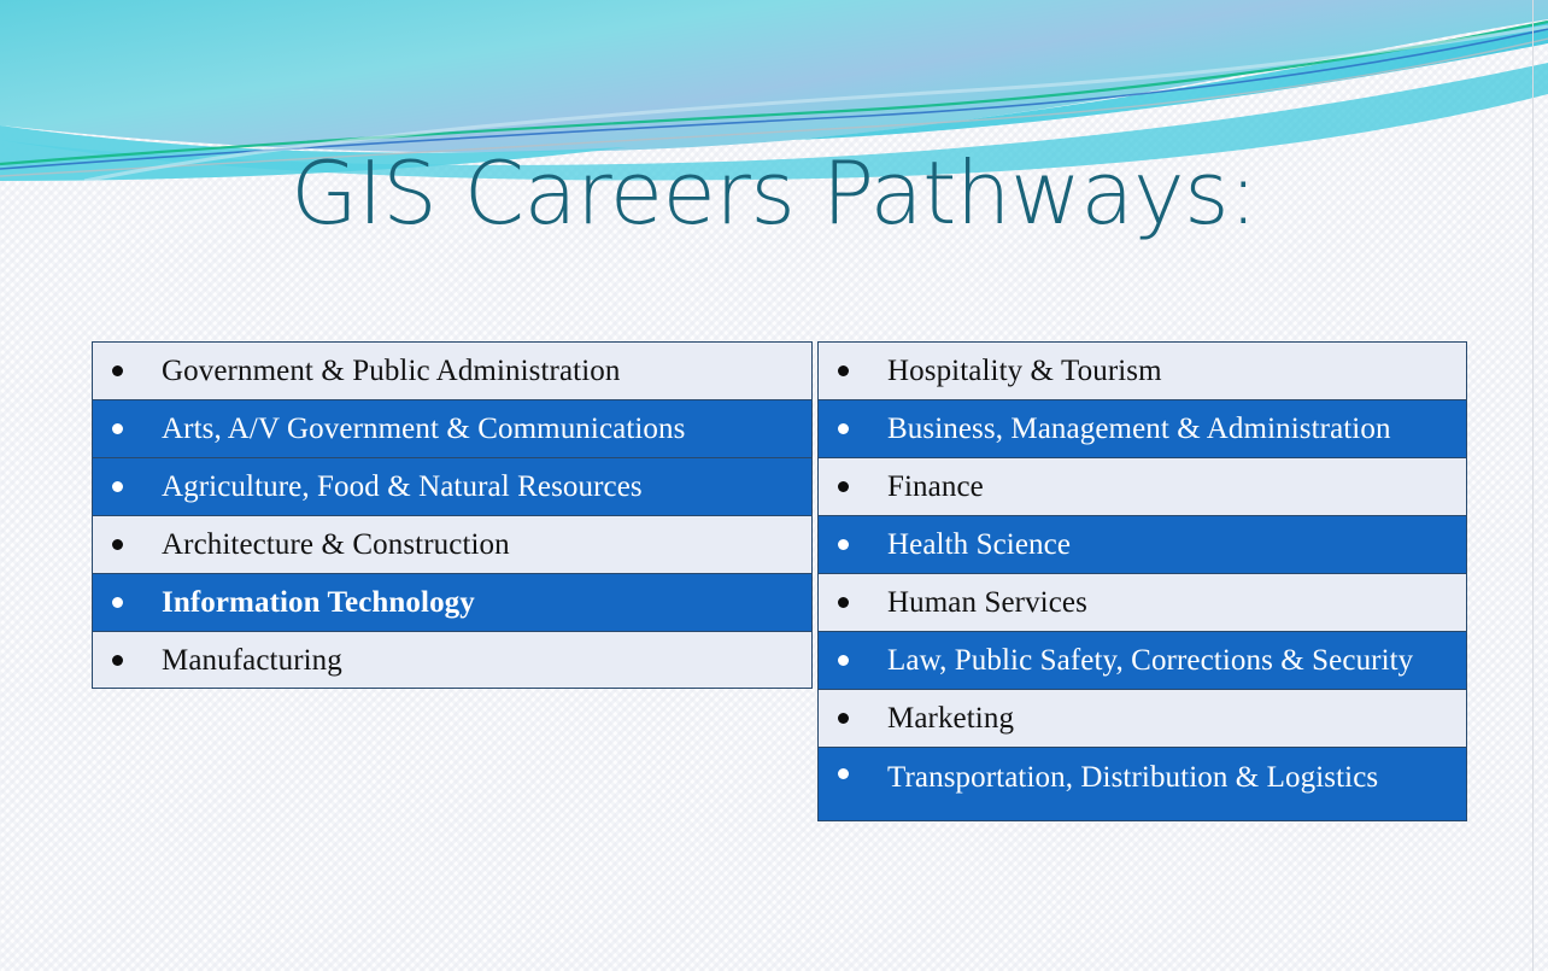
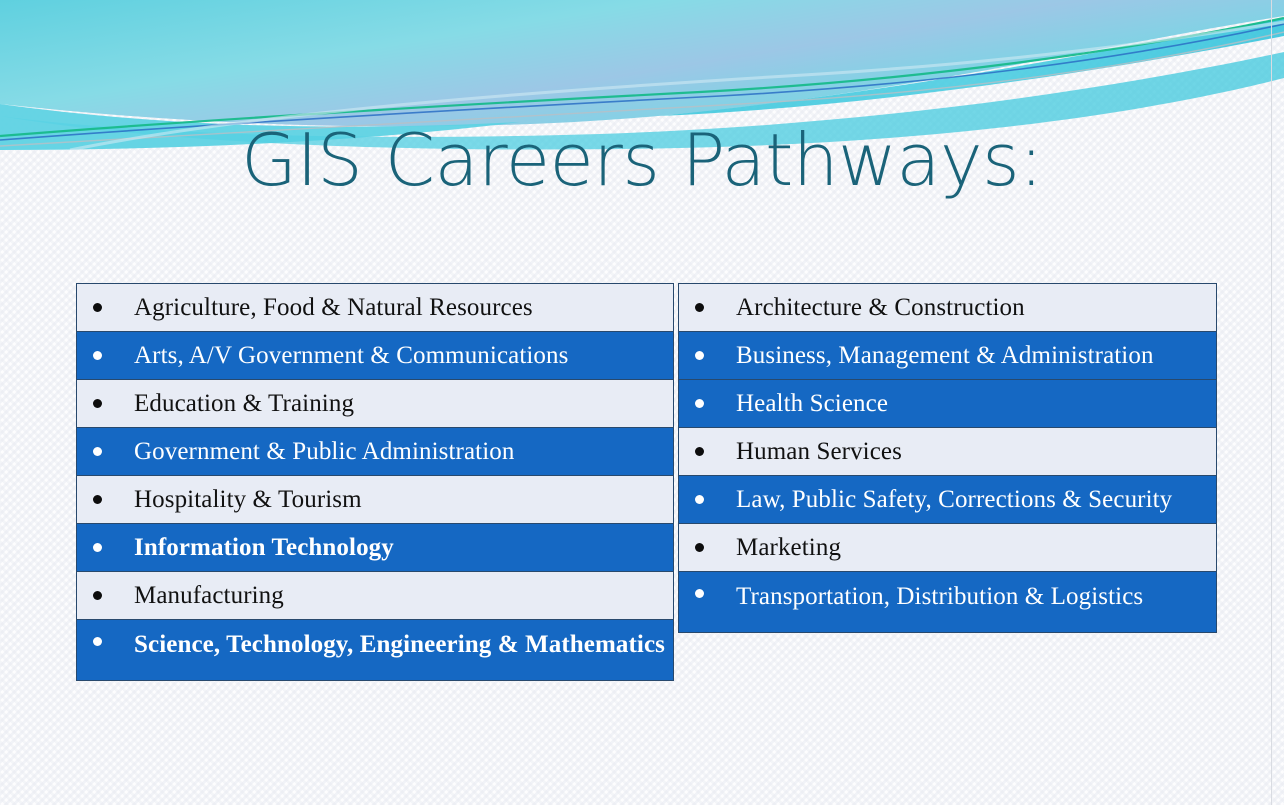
  GIS Careers Pathways:
- Government & Public Administration
+ Agriculture, Food & Natural Resources
  Arts, A/V Government & Communications
+ Education & Training
- Agriculture, Food & Natural Resources
+ Government & Public Administration
- Architecture & Construction
+ Hospitality & Tourism
  Information Technology
  Manufacturing
+ Science, Technology, Engineering & Mathematics
- Hospitality & Tourism
+ Architecture & Construction
  Business, Management & Administration
- Finance
  Health Science
  Human Services
  Law, Public Safety, Corrections & Security
  Marketing
  Transportation, Distribution & Logistics
